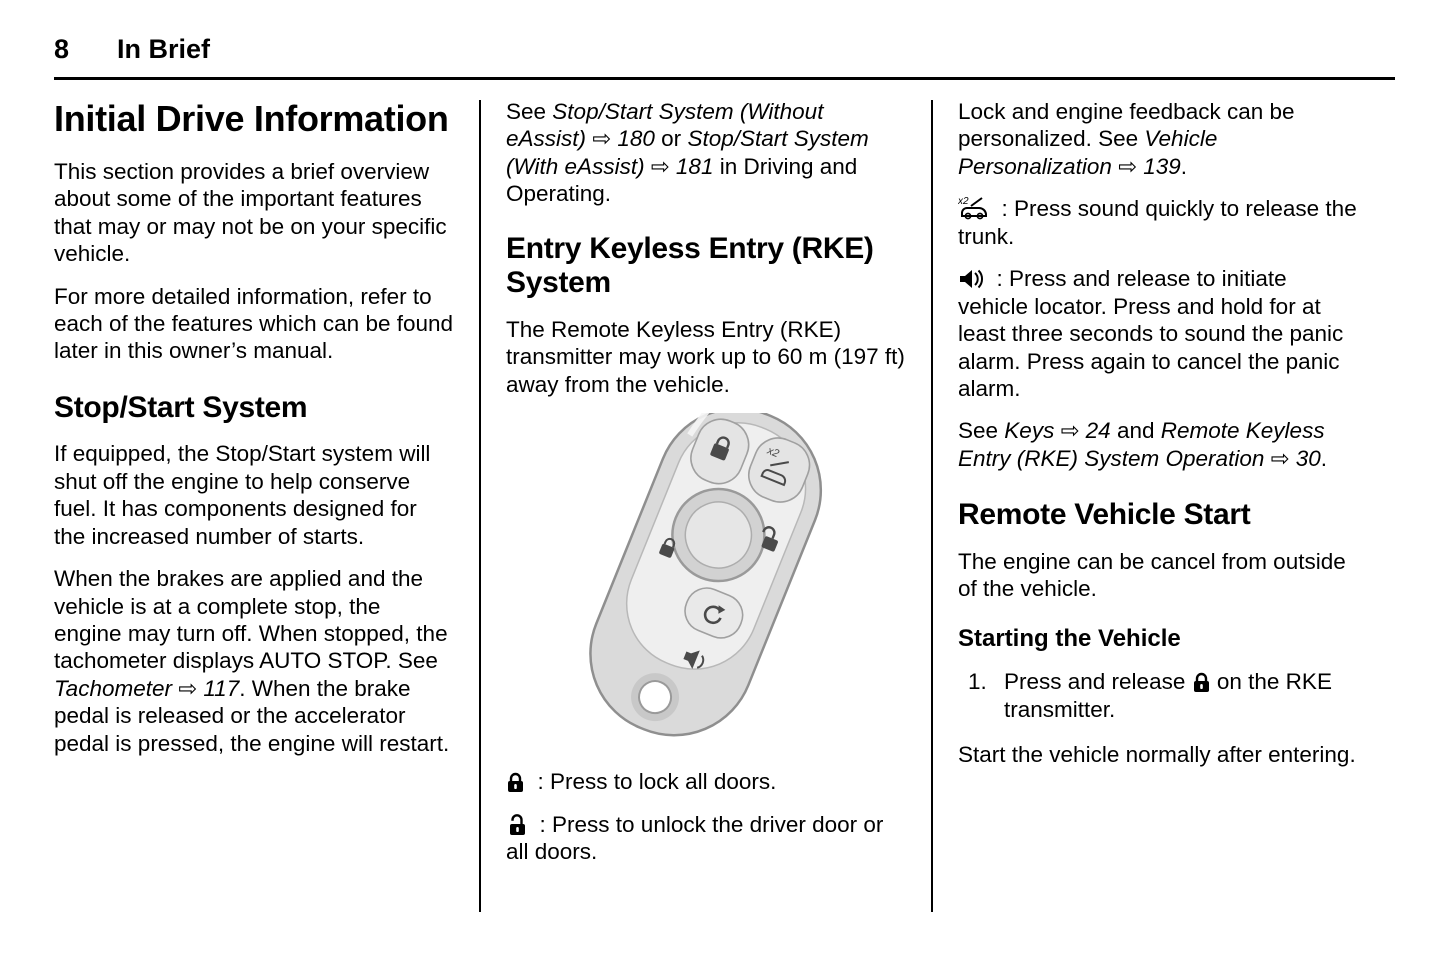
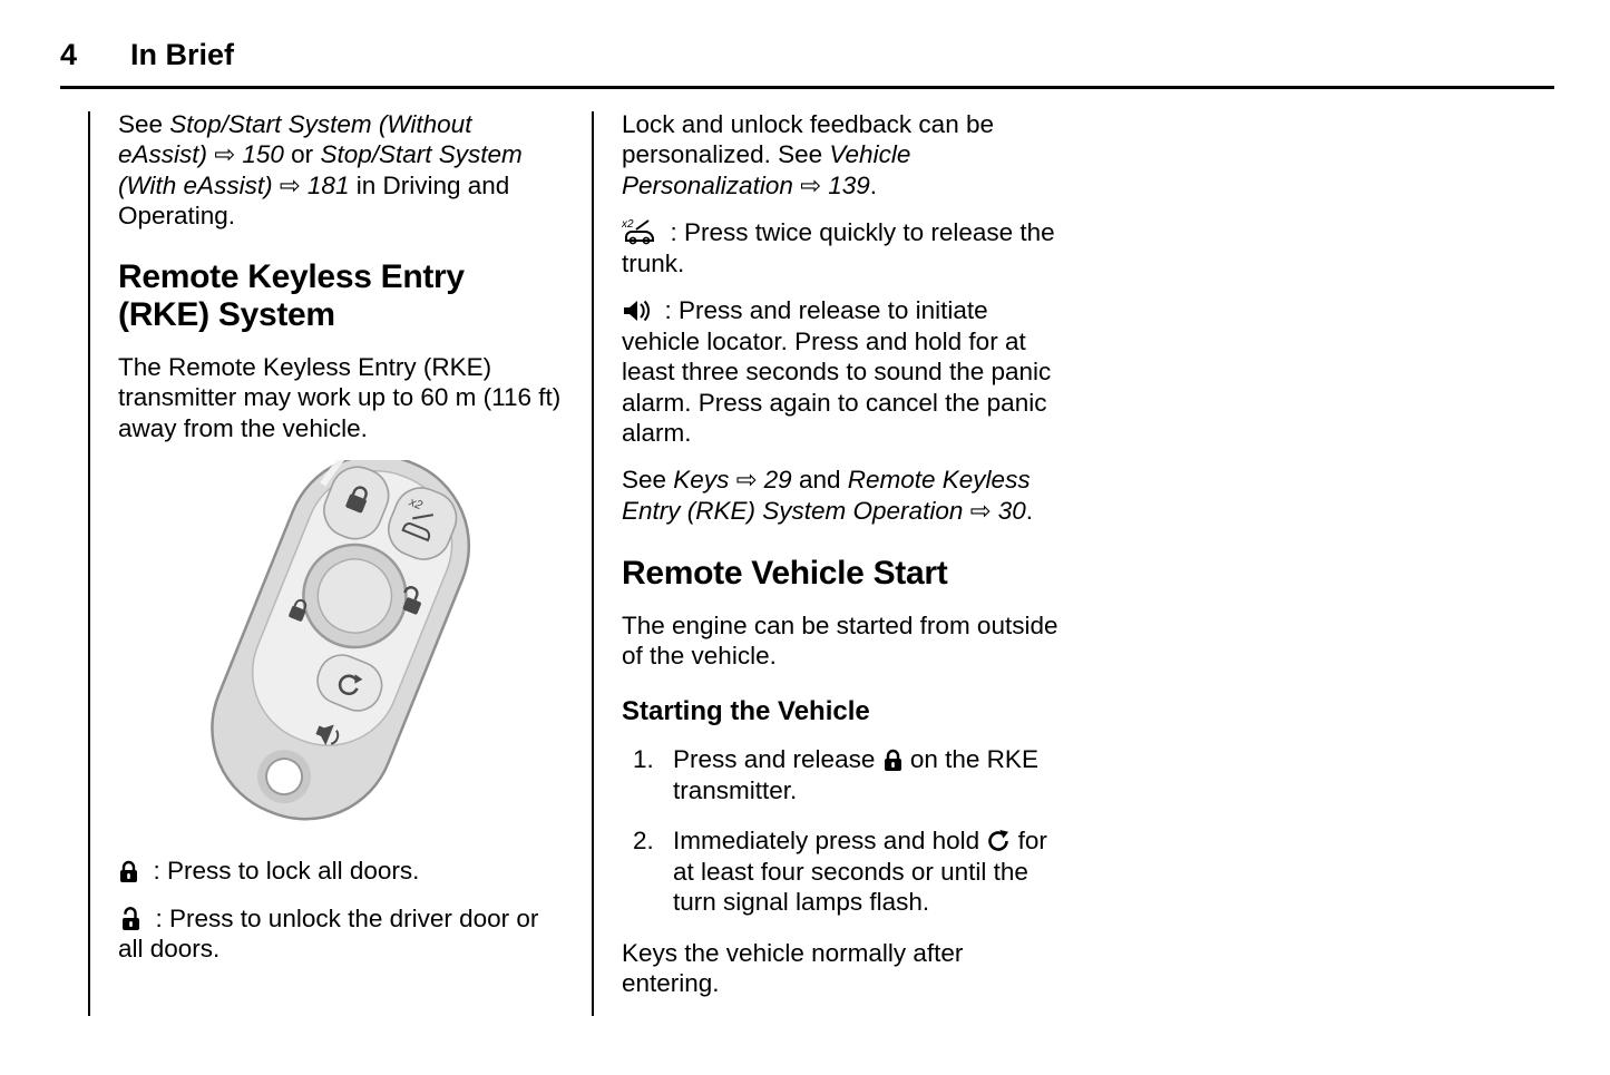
- 8
+ 4
  In Brief
- Initial Drive Information
- This section provides a brief overview about some of the important features that may or may not be on your specific vehicle.
- For more detailed information, refer to each of the features which can be found later in this owner’s manual.
- Stop/Start System
- If equipped, the Stop/Start system will shut off the engine to help conserve fuel. It has components designed for the increased number of starts.
- When the brakes are applied and the vehicle is at a complete stop, the engine may turn off. When stopped, the tachometer displays AUTO STOP. See Tachometer ⇨ 117. When the brake pedal is released or the accelerator pedal is pressed, the engine will restart.
- See Stop/Start System (Without eAssist) ⇨ 180 or Stop/Start System (With eAssist) ⇨ 181 in Driving and Operating.
+ See Stop/Start System (Without eAssist) ⇨ 150 or Stop/Start System (With eAssist) ⇨ 181 in Driving and Operating.
- Entry Keyless Entry (RKE) System
+ Remote Keyless Entry (RKE) System
- The Remote Keyless Entry (RKE) transmitter may work up to 60 m (197 ft) away from the vehicle.
+ The Remote Keyless Entry (RKE) transmitter may work up to 60 m (116 ft) away from the vehicle.
  : Press to lock all doors.
  : Press to unlock the driver door or all doors.
- Lock and engine feedback can be personalized. See Vehicle Personalization ⇨ 139.
+ Lock and unlock feedback can be personalized. See Vehicle Personalization ⇨ 139.
  x2
- : Press sound quickly to release the trunk.
+ : Press twice quickly to release the trunk.
  : Press and release to initiate vehicle locator. Press and hold for at least three seconds to sound the panic alarm. Press again to cancel the panic alarm.
- See Keys ⇨ 24 and Remote Keyless Entry (RKE) System Operation ⇨ 30.
+ See Keys ⇨ 29 and Remote Keyless Entry (RKE) System Operation ⇨ 30.
  Remote Vehicle Start
- The engine can be cancel from outside of the vehicle.
+ The engine can be started from outside of the vehicle.
  Starting the Vehicle
  1.
  Press and release on the RKE transmitter.
+ 2.
+ Immediately press and hold for at least four seconds or until the turn signal lamps flash.
- Start the vehicle normally after entering.
+ Keys the vehicle normally after entering.
